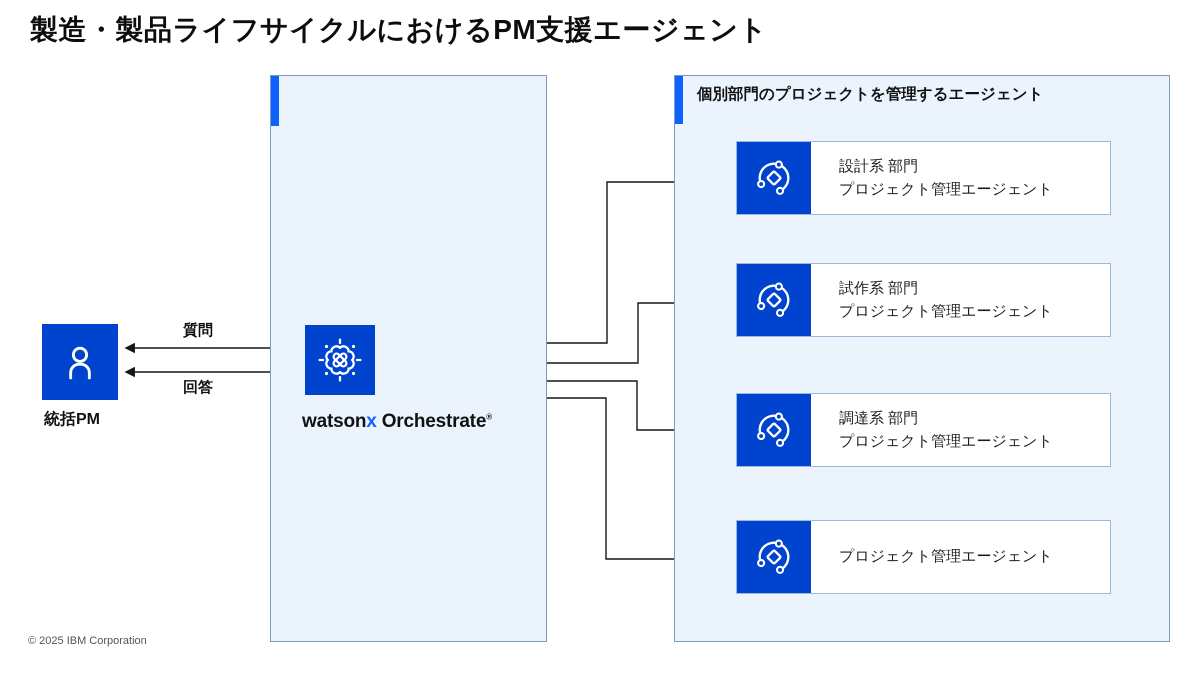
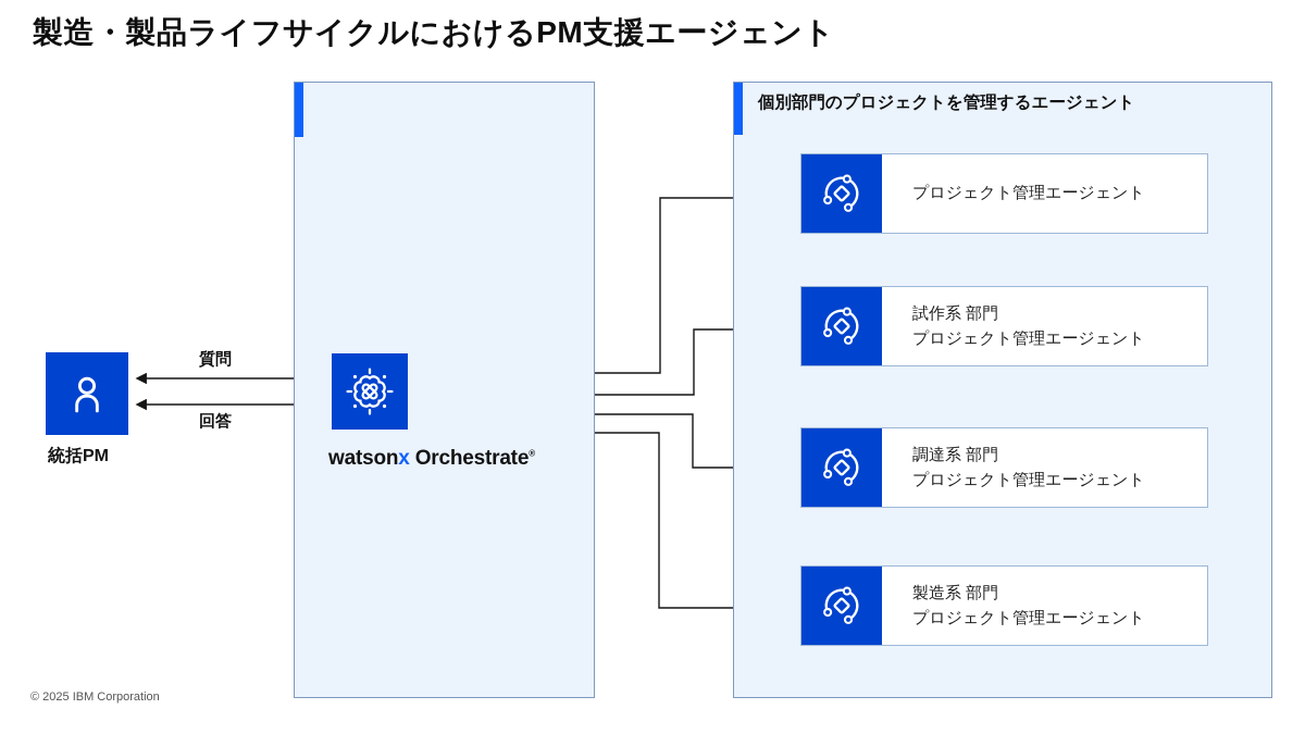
  製造・製品ライフサイクルにおけるPM支援エージェント
  統括PM
  質問
  回答
  watsonx Orchestrate®
  個別部門のプロジェクトを管理するエージェント
- 設計系 部門
  プロジェクト管理エージェント
  試作系 部門
  プロジェクト管理エージェント
  調達系 部門
  プロジェクト管理エージェント
+ 製造系 部門
  プロジェクト管理エージェント
  © 2025 IBM Corporation
